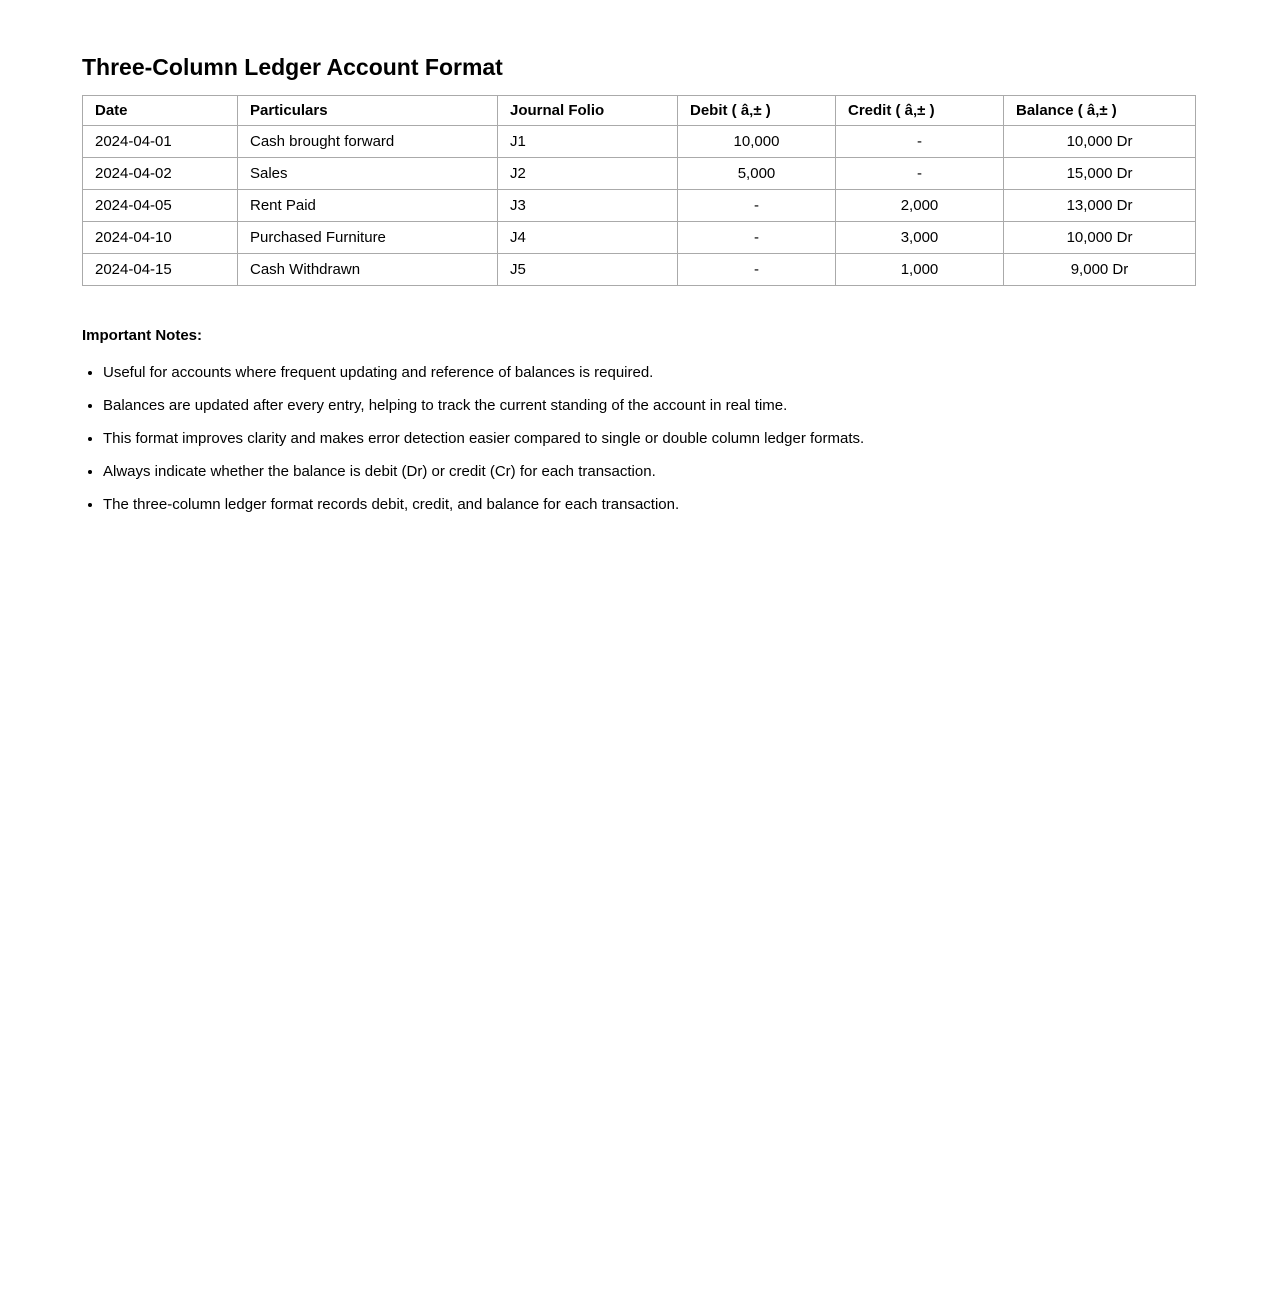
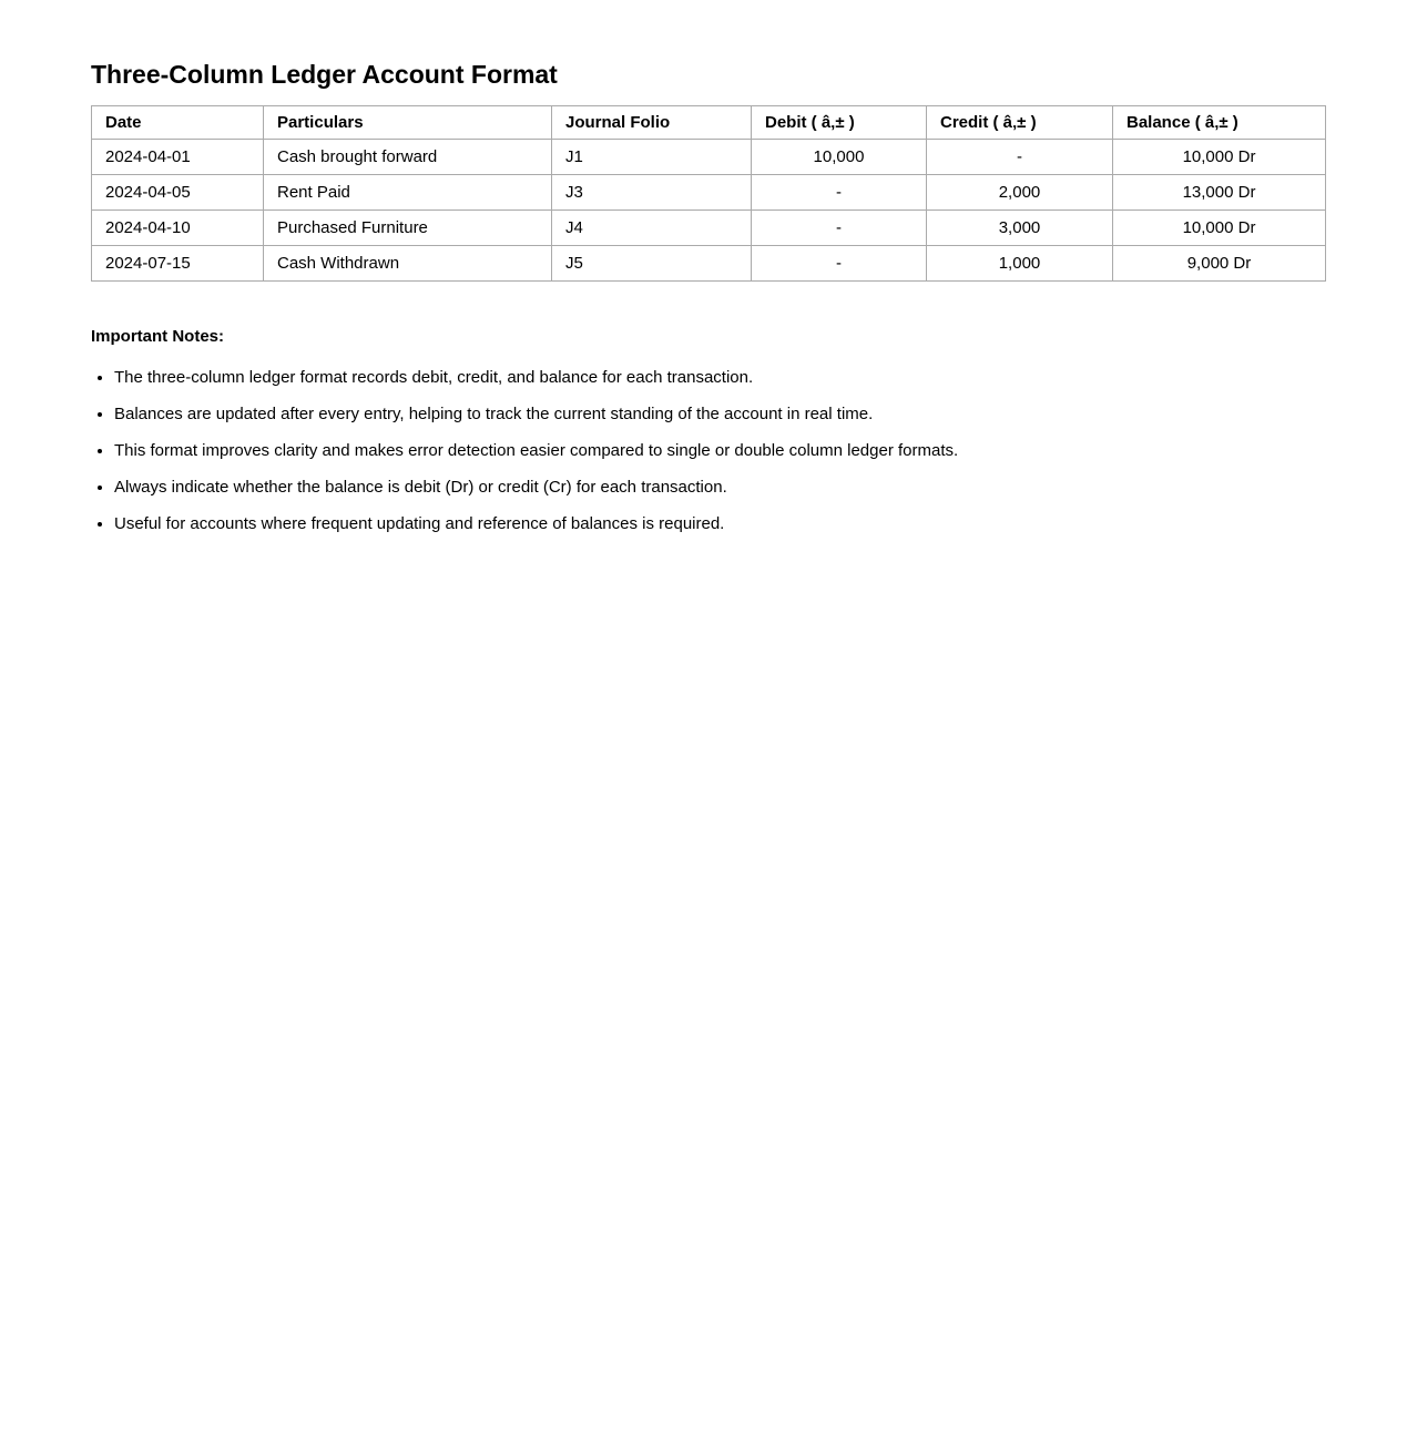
  Three-Column Ledger Account Format
  Date	Particulars	Journal Folio	Debit ( â‚± )	Credit ( â‚± )	Balance ( â‚± )
  2024-04-01	Cash brought forward	J1	10,000	-	10,000 Dr
- 2024-04-02	Sales	J2	5,000	-	15,000 Dr
  2024-04-05	Rent Paid	J3	-	2,000	13,000 Dr
  2024-04-10	Purchased Furniture	J4	-	3,000	10,000 Dr
- 2024-04-15	Cash Withdrawn	J5	-	1,000	9,000 Dr
+ 2024-07-15	Cash Withdrawn	J5	-	1,000	9,000 Dr
  Important Notes:
- Useful for accounts where frequent updating and reference of balances is required.
+ The three-column ledger format records debit, credit, and balance for each transaction.
  Balances are updated after every entry, helping to track the current standing of the account in real time.
  This format improves clarity and makes error detection easier compared to single or double column ledger formats.
  Always indicate whether the balance is debit (Dr) or credit (Cr) for each transaction.
- The three-column ledger format records debit, credit, and balance for each transaction.
+ Useful for accounts where frequent updating and reference of balances is required.
